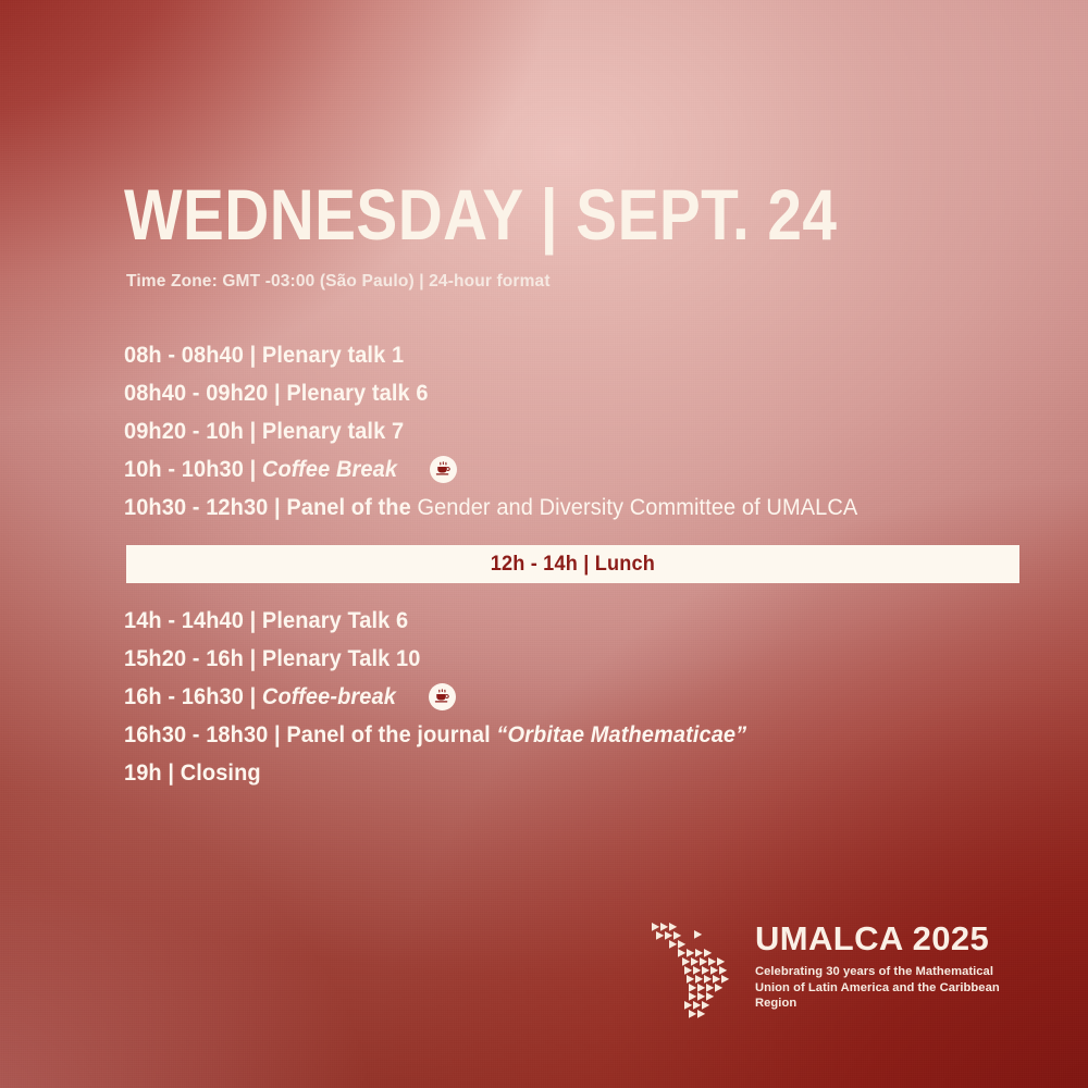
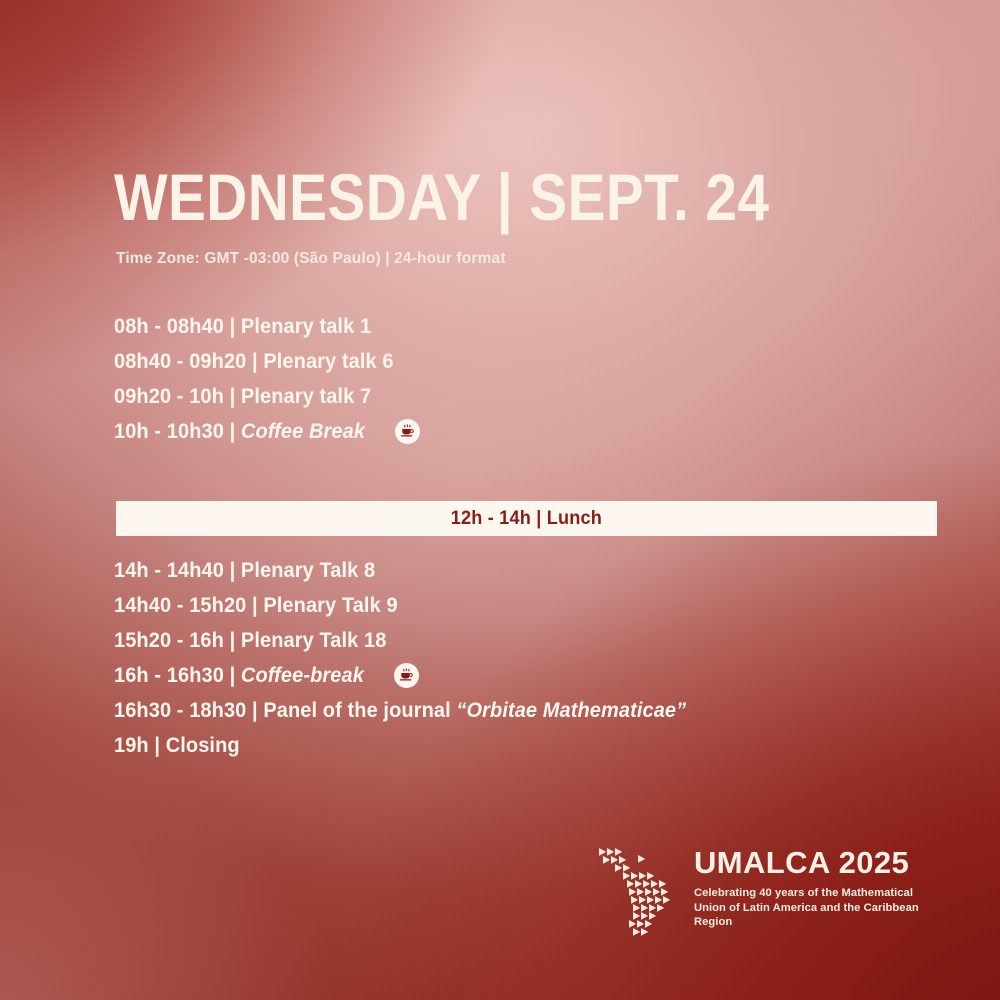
  WEDNESDAY | SEPT. 24
  Time Zone: GMT -03:00 (São Paulo) | 24-hour format
  08h - 08h40 | Plenary talk 1
  08h40 - 09h20 | Plenary talk 6
  09h20 - 10h | Plenary talk 7
  10h - 10h30 | Coffee Break
- 10h30 - 12h30 | Panel of the Gender and Diversity Committee of UMALCA
  12h - 14h | Lunch
- 14h - 14h40 | Plenary Talk 6
+ 14h - 14h40 | Plenary Talk 8
+ 14h40 - 15h20 | Plenary Talk 9
- 15h20 - 16h | Plenary Talk 10
+ 15h20 - 16h | Plenary Talk 18
  16h - 16h30 | Coffee-break
  16h30 - 18h30 | Panel of the journal “Orbitae Mathematicae”
  19h | Closing
  UMALCA 2025
- Celebrating 30 years of the Mathematical Union of Latin America and the Caribbean Region
+ Celebrating 40 years of the Mathematical Union of Latin America and the Caribbean Region
